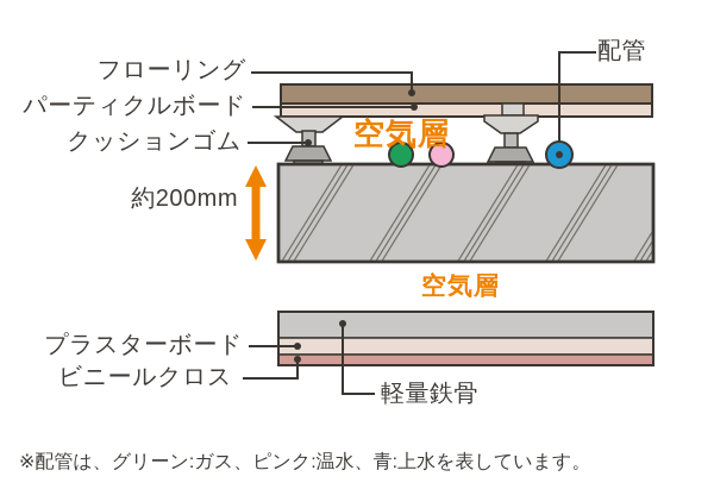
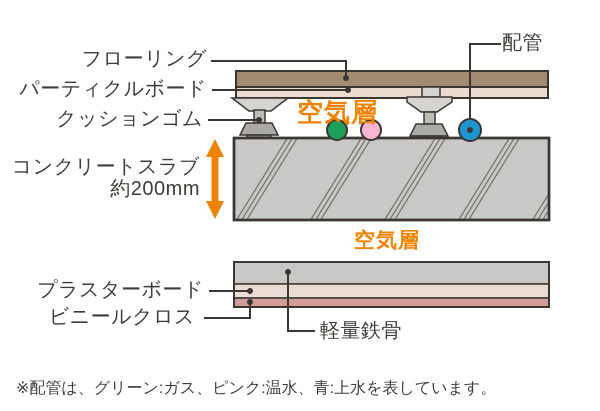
  フローリング
  パーティクルボード
  クッションゴム
+ コンクリートスラブ
  約200mm
  配管
  空気層
  空気層
  プラスターボード
  ビニールクロス
  軽量鉄骨
  ※配管は、グリーン:ガス、ピンク:温水、青:上水を表しています。
